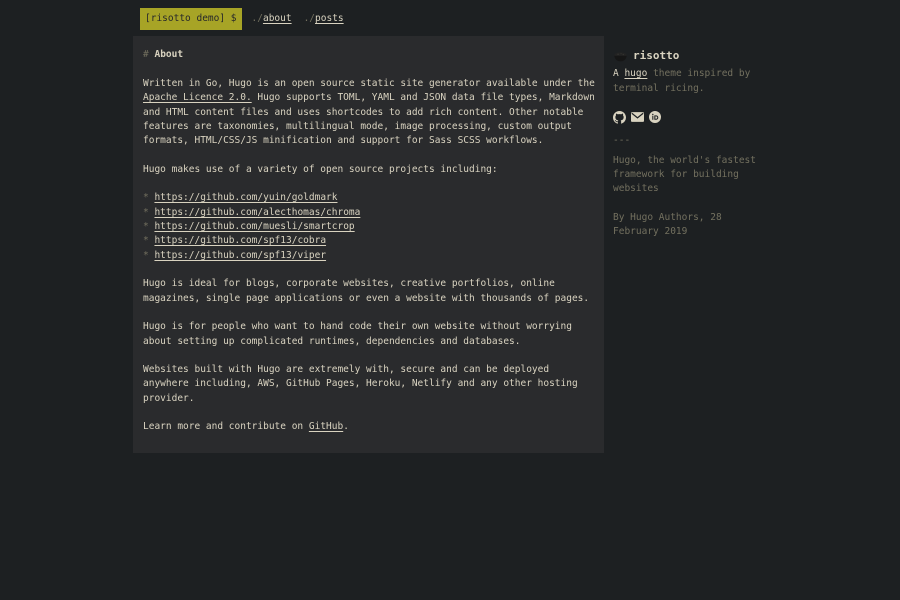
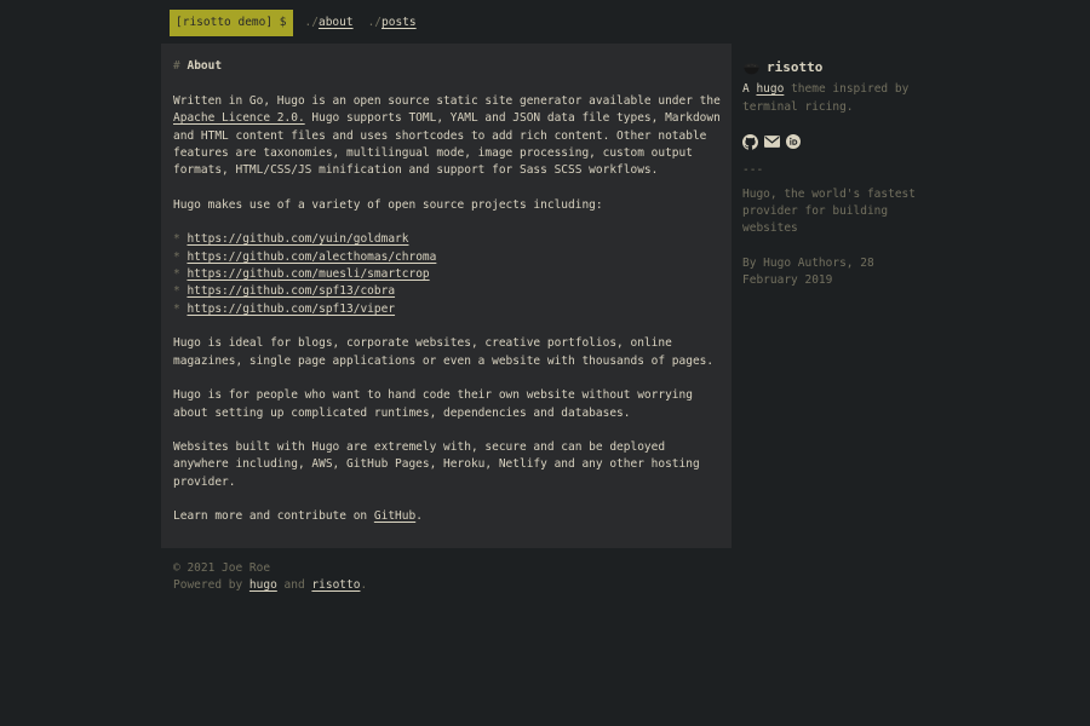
  [risotto demo] $
  ./about
  ./posts
  # About
  Written in Go, Hugo is an open source static site generator available under the Apache Licence 2.0. Hugo supports TOML, YAML and JSON data file types, Markdown and HTML content files and uses shortcodes to add rich content. Other notable features are taxonomies, multilingual mode, image processing, custom output formats, HTML/CSS/JS minification and support for Sass SCSS workflows.
  Hugo makes use of a variety of open source projects including:
  * https://github.com/yuin/goldmark
  * https://github.com/alecthomas/chroma
  * https://github.com/muesli/smartcrop
  * https://github.com/spf13/cobra
  * https://github.com/spf13/viper
  Hugo is ideal for blogs, corporate websites, creative portfolios, online magazines, single page applications or even a website with thousands of pages.
  Hugo is for people who want to hand code their own website without worrying about setting up complicated runtimes, dependencies and databases.
  Websites built with Hugo are extremely with, secure and can be deployed anywhere including, AWS, GitHub Pages, Heroku, Netlify and any other hosting provider.
  Learn more and contribute on GitHub.
  risotto
  A hugo theme inspired by terminal ricing.
  ---
- Hugo, the world's fastest framework for building websites
+ Hugo, the world's fastest provider for building websites
  By Hugo Authors, 28 February 2019
+ © 2021 Joe Roe
+ Powered by hugo and risotto.
